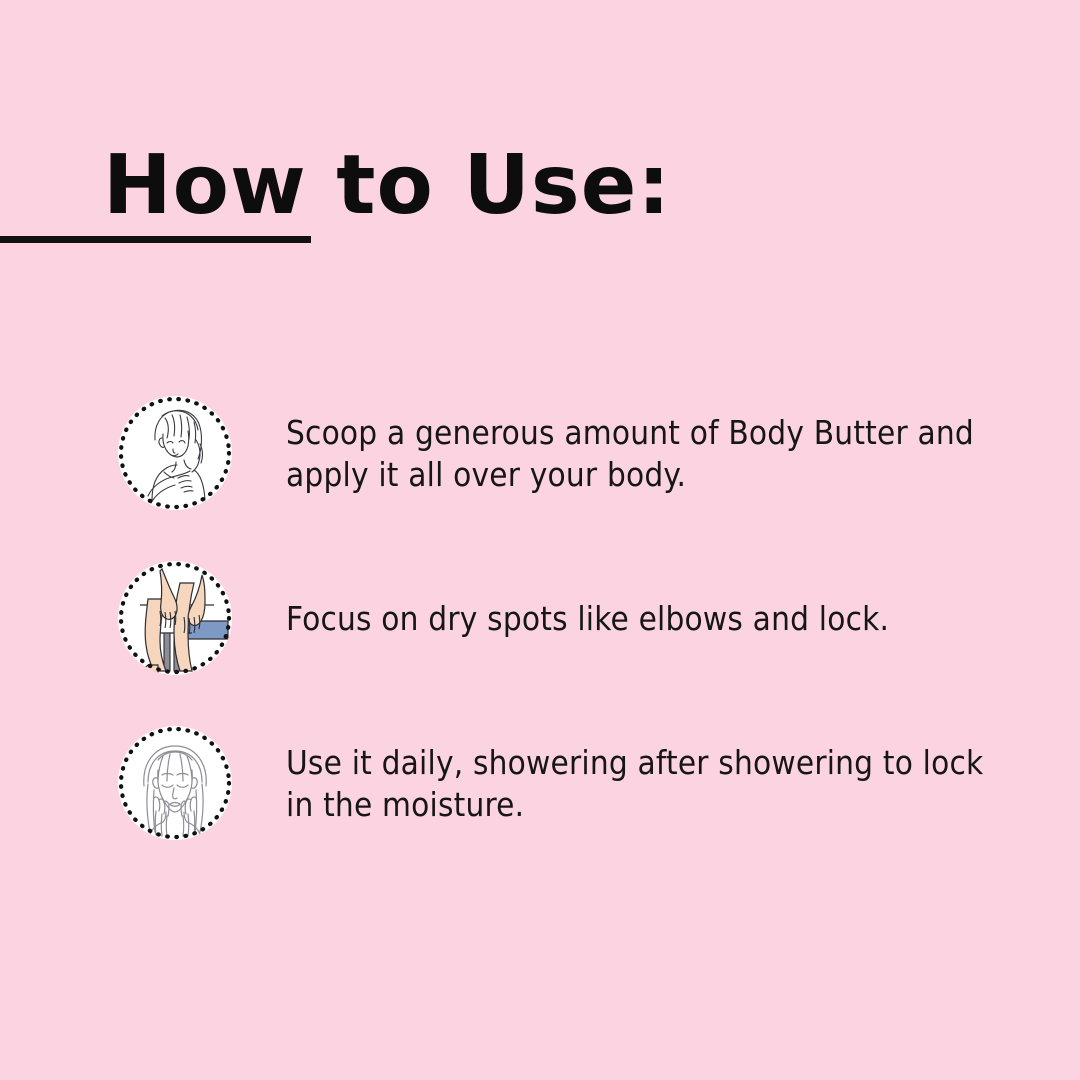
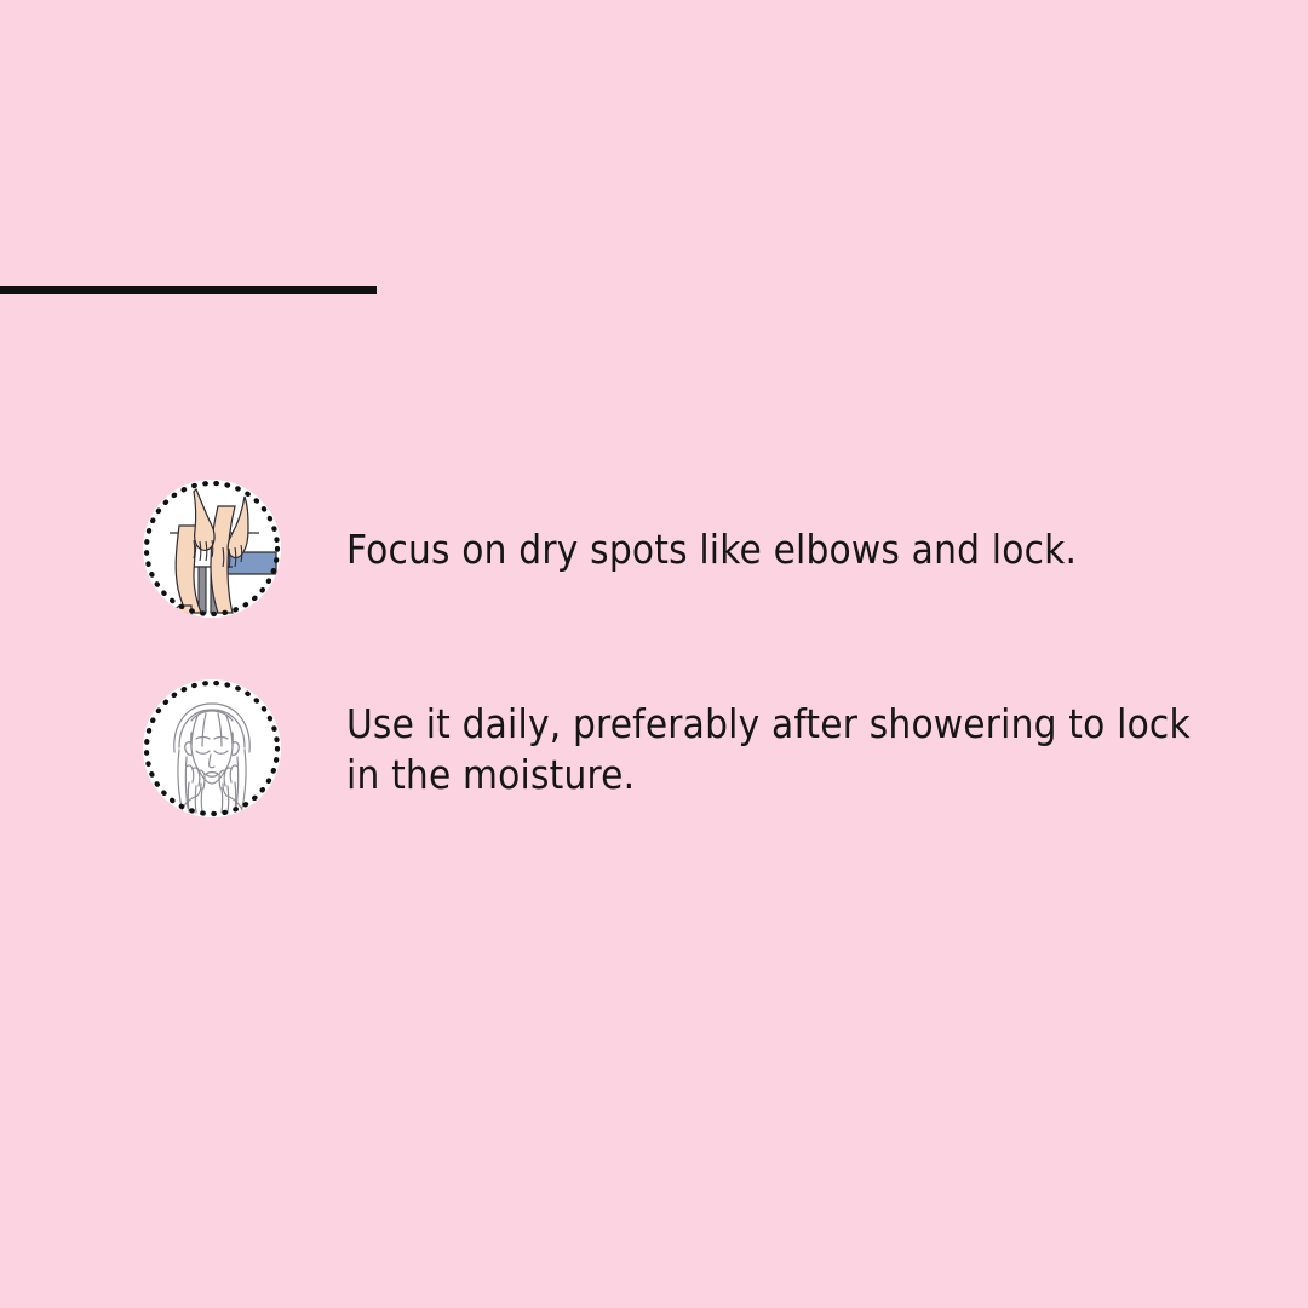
- How to Use:
- Scoop a generous amount of Body Butter and apply it all over your body.
  Focus on dry spots like elbows and lock.
- Use it daily, showering after showering to lock in the moisture.
+ Use it daily, preferably after showering to lock in the moisture.
